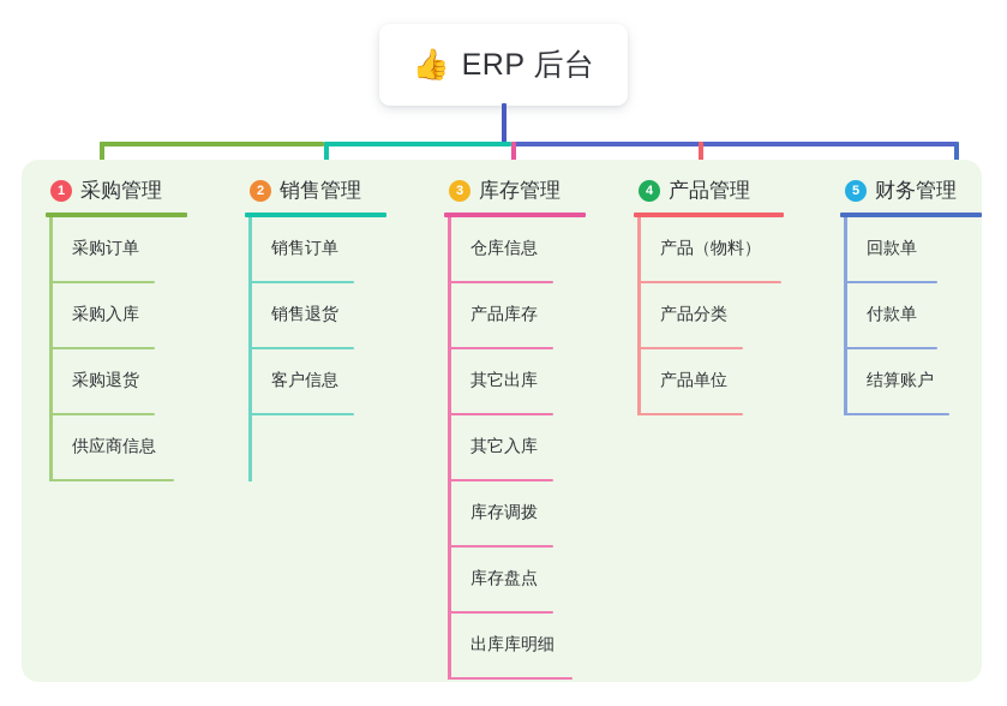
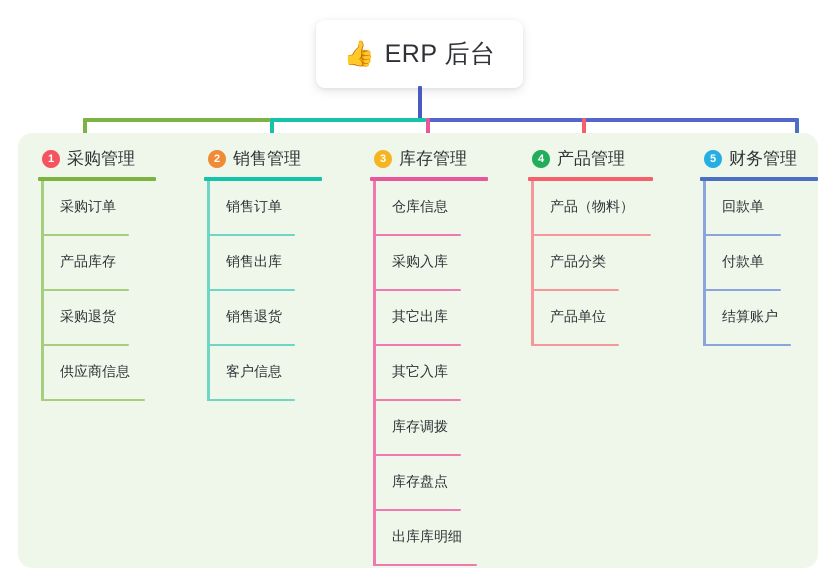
  👍
  ERP 后台
  1
  采购管理
  采购订单
- 采购入库
+ 产品库存
  采购退货
  供应商信息
  2
  销售管理
  销售订单
+ 销售出库
  销售退货
  客户信息
  3
  库存管理
  仓库信息
- 产品库存
+ 采购入库
  其它出库
  其它入库
  库存调拨
  库存盘点
  出库库明细
  4
  产品管理
  产品（物料）
  产品分类
  产品单位
  5
  财务管理
  回款单
  付款单
  结算账户
